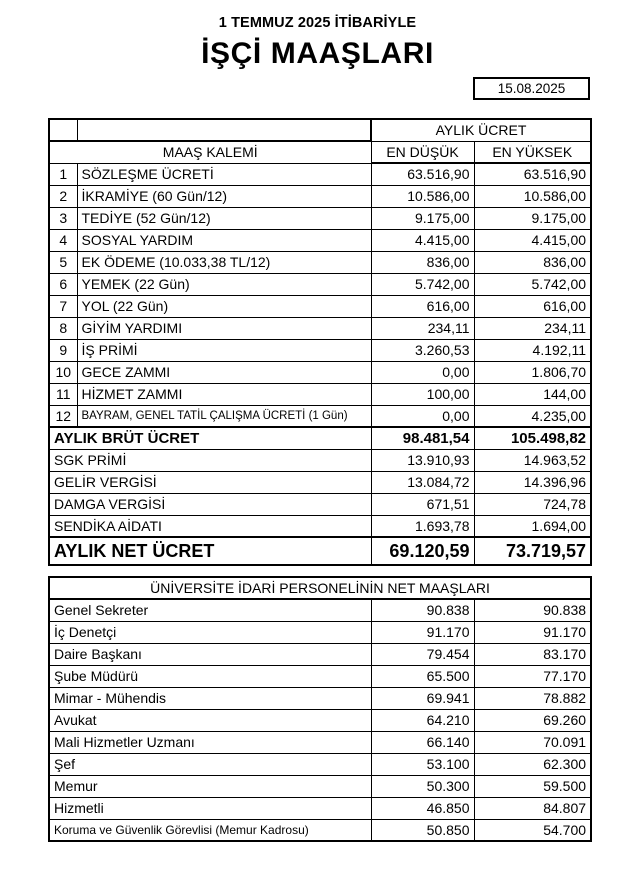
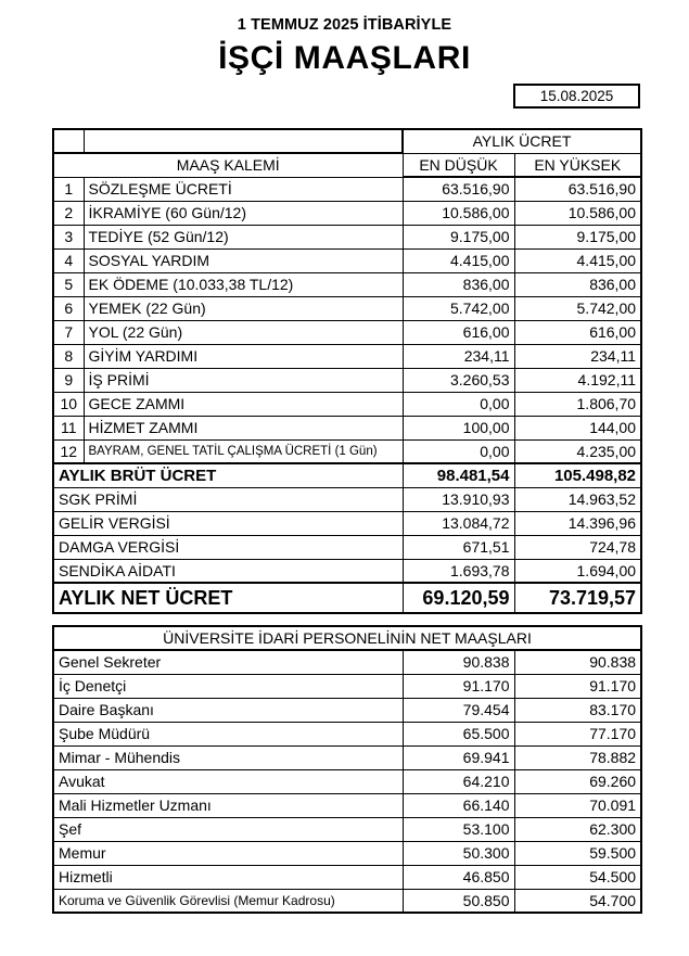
  1 TEMMUZ 2025 İTİBARİYLE
  İŞÇİ MAAŞLARI
  15.08.2025
  		AYLIK ÜCRET
  MAAŞ KALEMİ	EN DÜŞÜK	EN YÜKSEK
  1	SÖZLEŞME ÜCRETİ	63.516,90	63.516,90
  2	İKRAMİYE (60 Gün/12)	10.586,00	10.586,00
  3	TEDİYE (52 Gün/12)	9.175,00	9.175,00
  4	SOSYAL YARDIM	4.415,00	4.415,00
  5	EK ÖDEME (10.033,38 TL/12)	836,00	836,00
  6	YEMEK (22 Gün)	5.742,00	5.742,00
  7	YOL (22 Gün)	616,00	616,00
  8	GİYİM YARDIMI	234,11	234,11
  9	İŞ PRİMİ	3.260,53	4.192,11
  10	GECE ZAMMI	0,00	1.806,70
  11	HİZMET ZAMMI	100,00	144,00
  12	BAYRAM, GENEL TATİL ÇALIŞMA ÜCRETİ (1 Gün)	0,00	4.235,00
  AYLIK BRÜT ÜCRET	98.481,54	105.498,82
  SGK PRİMİ	13.910,93	14.963,52
  GELİR VERGİSİ	13.084,72	14.396,96
  DAMGA VERGİSİ	671,51	724,78
  SENDİKA AİDATI	1.693,78	1.694,00
  AYLIK NET ÜCRET	69.120,59	73.719,57
  ÜNİVERSİTE İDARİ PERSONELİNİN NET MAAŞLARI
  Genel Sekreter	90.838	90.838
  İç Denetçi	91.170	91.170
  Daire Başkanı	79.454	83.170
  Şube Müdürü	65.500	77.170
  Mimar - Mühendis	69.941	78.882
  Avukat	64.210	69.260
  Mali Hizmetler Uzmanı	66.140	70.091
  Şef	53.100	62.300
  Memur	50.300	59.500
- Hizmetli	46.850	84.807
+ Hizmetli	46.850	54.500
  Koruma ve Güvenlik Görevlisi (Memur Kadrosu)	50.850	54.700
